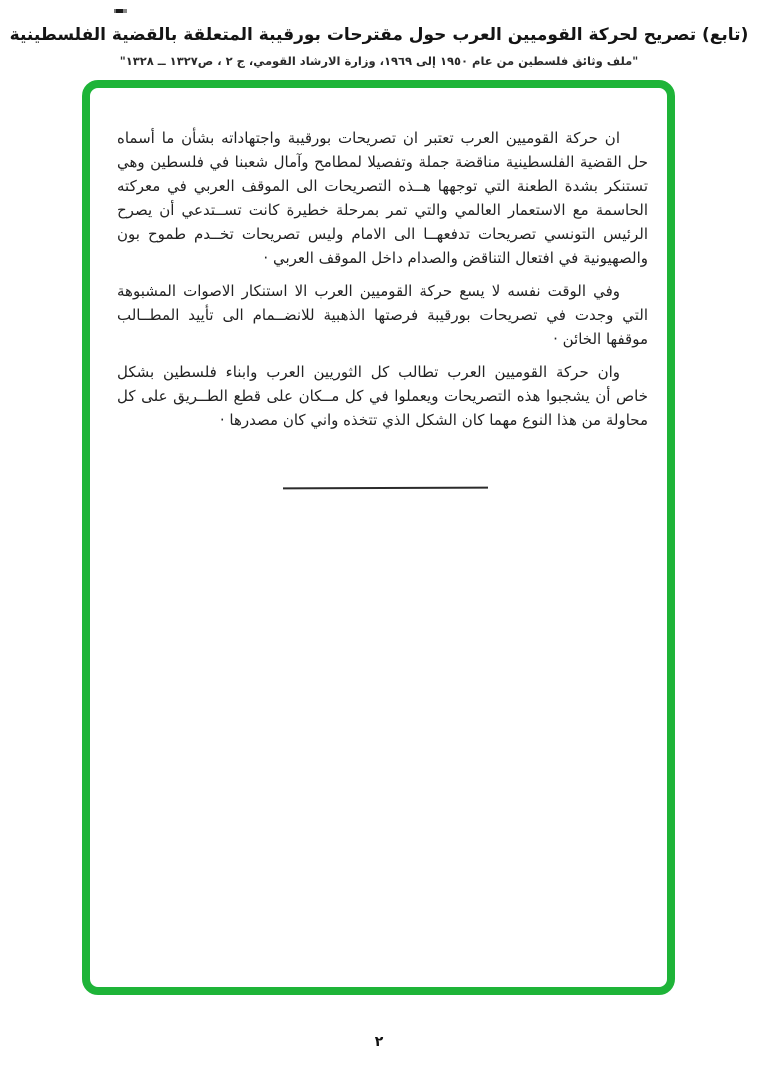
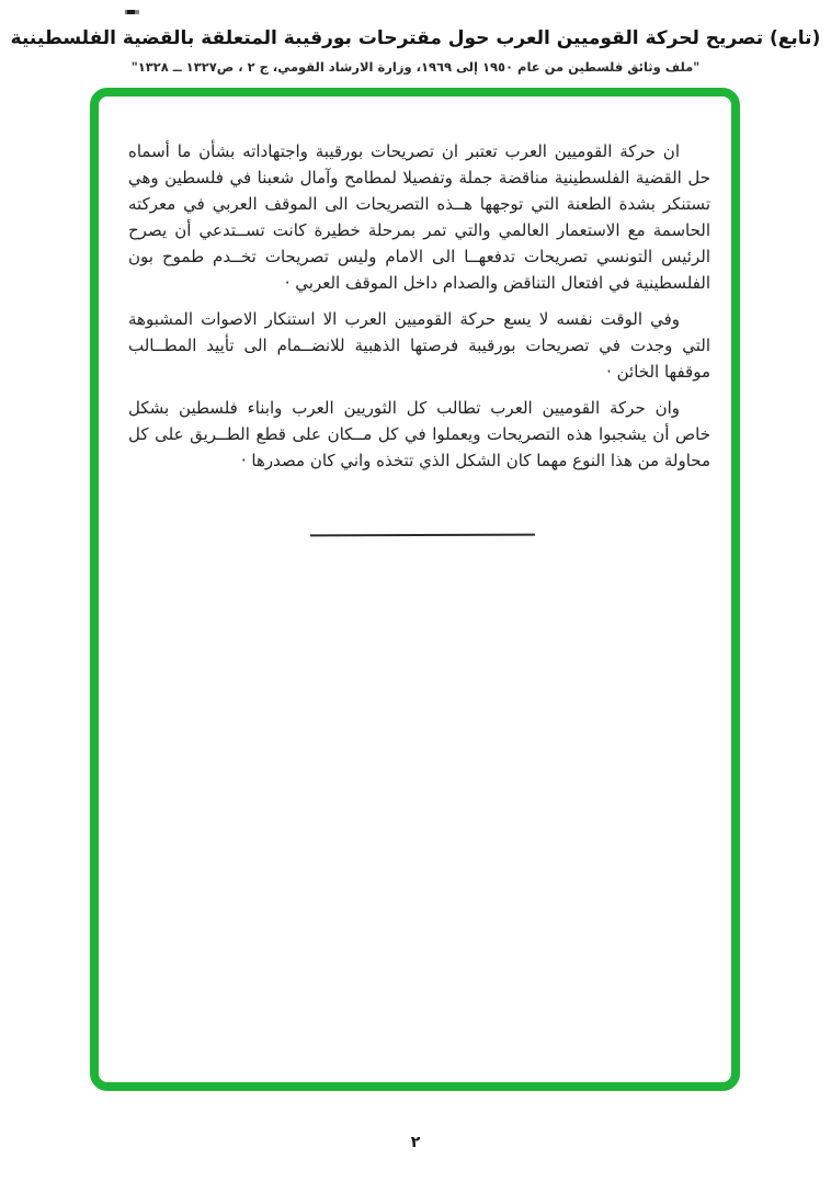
  (تابع) تصريح لحركة القوميين العرب حول مقترحات بورقيبة المتعلقة بالقضية الفلسطينية
  "ملف وثائق فلسطين من عام ١٩٥٠ إلى ١٩٦٩، وزارة الارشاد القومي، ج ٢ ، ص١٣٢٧ ــ ١٣٢٨"
  ان حركة القوميين العرب تعتبر ان تصريحات بورقيبة واجتهاداته بشأن ما أسماه
  حل القضية الفلسطينية مناقضة جملة وتفصيلا لمطامح وآمال شعبنا في فلسطين وهي
  تستنكر بشدة الطعنة التي توجهها هــذه التصريحات الى الموقف العربي في معركته
  الحاسمة مع الاستعمار العالمي والتي تمر بمرحلة خطيرة كانت تســتدعي أن يصرح
  الرئيس التونسي تصريحات تدفعهــا الى الامام وليس تصريحات تخــدم طموح بون
- والصهيونية في افتعال التناقض والصدام داخل الموقف العربي ·
+ الفلسطينية في افتعال التناقض والصدام داخل الموقف العربي ·
  وفي الوقت نفسه لا يسع حركة القوميين العرب الا استنكار الاصوات المشبوهة
  التي وجدت في تصريحات بورقيبة فرصتها الذهبية للانضــمام الى تأييد المطــالب
  موقفها الخائن ·
  وان حركة القوميين العرب تطالب كل الثوريين العرب وابناء فلسطين بشكل
  خاص أن يشجبوا هذه التصريحات ويعملوا في كل مــكان على قطع الطــريق على كل
  محاولة من هذا النوع مهما كان الشكل الذي تتخذه واني كان مصدرها ·
  ٢
